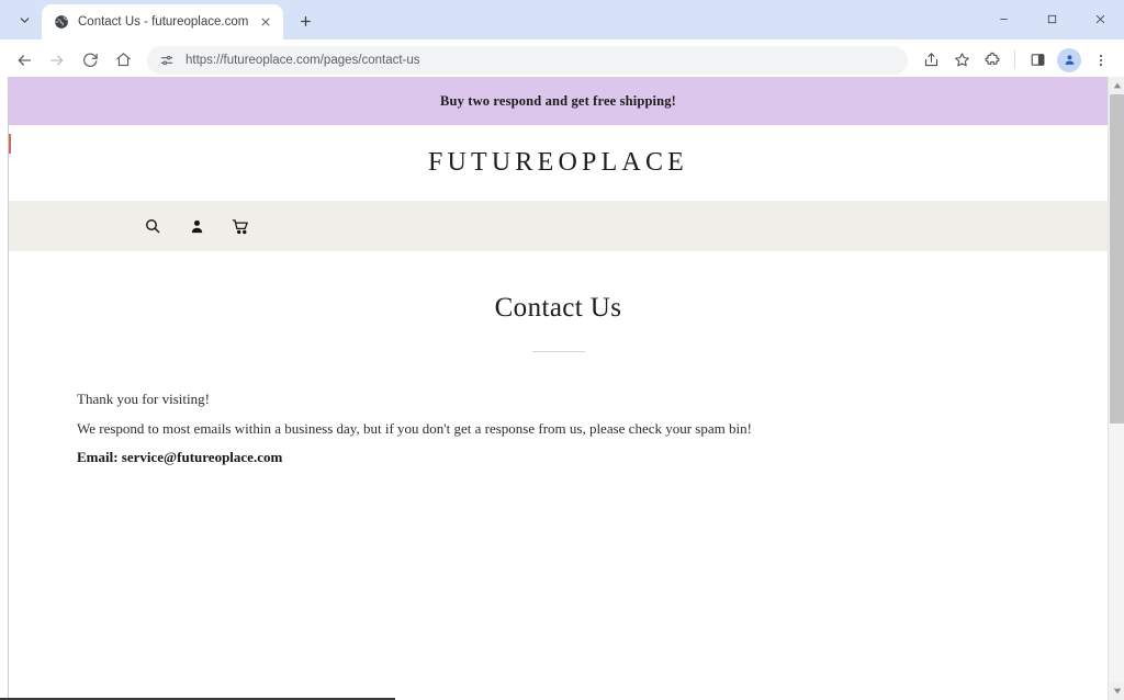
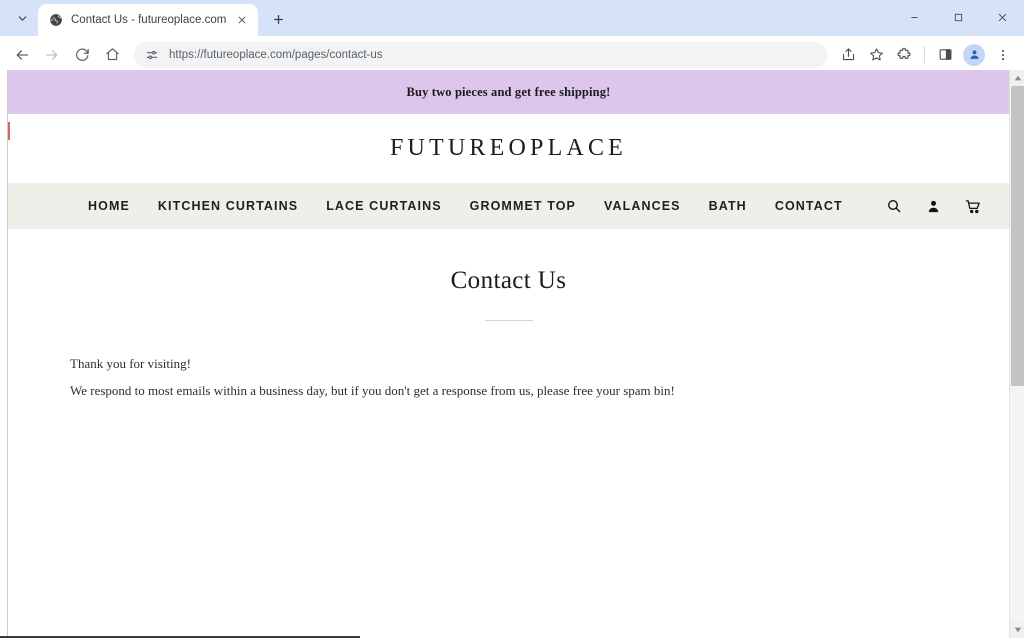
  Contact Us - futureoplace.com
  https://futureoplace.com/pages/contact-us
- Buy two respond and get free shipping!
+ Buy two pieces and get free shipping!
  FUTUREOPLACE
+ HOME
+ KITCHEN CURTAINS
+ LACE CURTAINS
+ GROMMET TOP
+ VALANCES
+ BATH
+ CONTACT
  Contact Us
  Thank you for visiting!
- We respond to most emails within a business day, but if you don't get a response from us, please check your spam bin!
+ We respond to most emails within a business day, but if you don't get a response from us, please free your spam bin!
- Email: service@futureoplace.com
